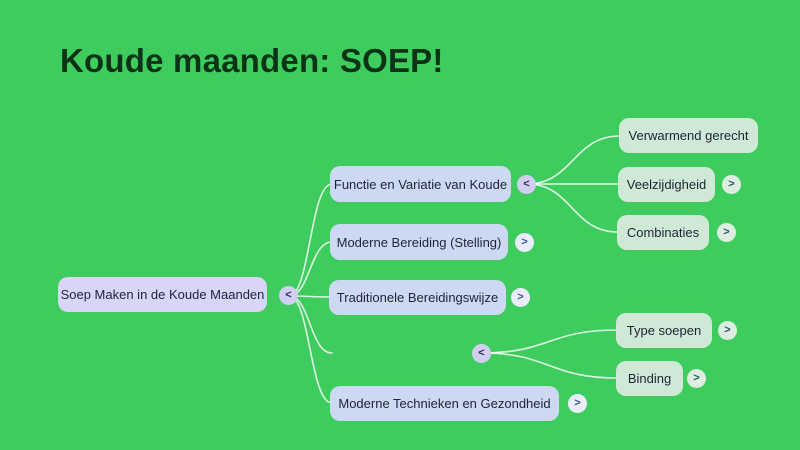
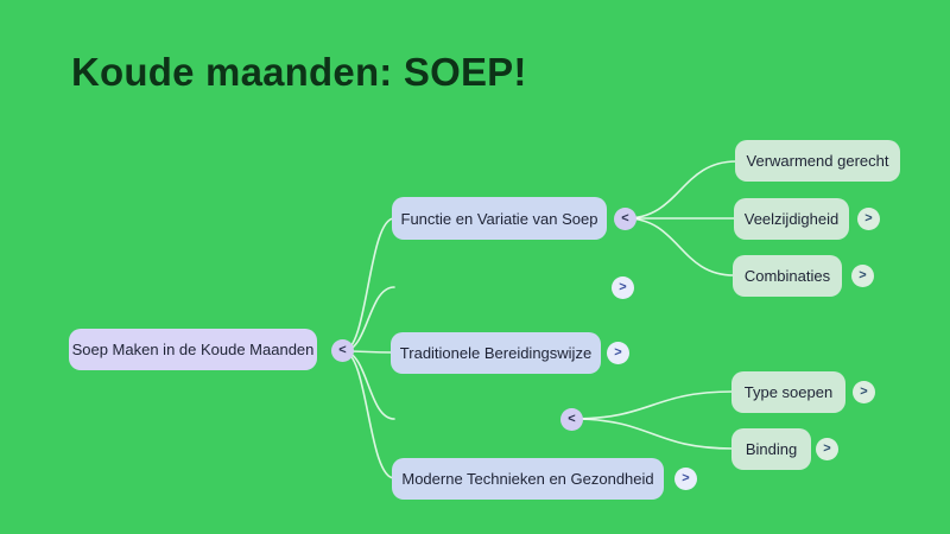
  Koude maanden: SOEP!
  Soep Maken in de Koude Maanden
  <
- Functie en Variatie van Koude
+ Functie en Variatie van Soep
  <
- Moderne Bereiding (Stelling)
  >
  Traditionele Bereidingswijze
  >
  <
  Moderne Technieken en Gezondheid
  >
  Verwarmend gerecht
  Veelzijdigheid
  >
  Combinaties
  >
  Type soepen
  >
  Binding
  >
